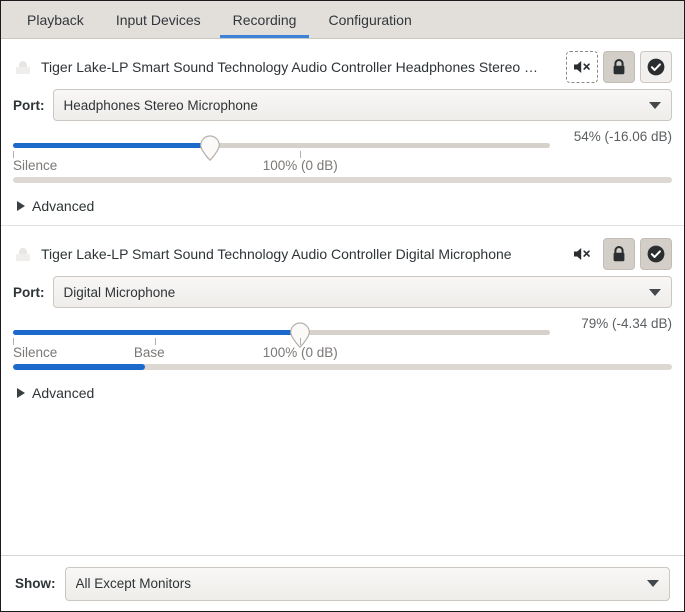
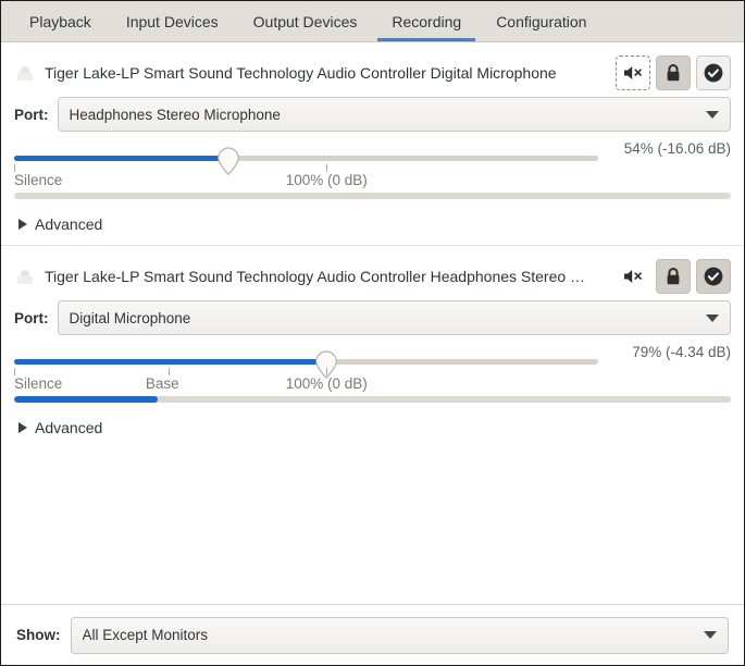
  Playback
  Input Devices
+ Output Devices
  Recording
  Configuration
- Tiger Lake-LP Smart Sound Technology Audio Controller Headphones Stereo …
+ Tiger Lake-LP Smart Sound Technology Audio Controller Digital Microphone
  Port:
  Headphones Stereo Microphone
  Silence
  100% (0 dB)
  54% (-16.06 dB)
  Advanced
- Tiger Lake-LP Smart Sound Technology Audio Controller Digital Microphone
+ Tiger Lake-LP Smart Sound Technology Audio Controller Headphones Stereo …
  Port:
  Digital Microphone
  Silence
  Base
  100% (0 dB)
  79% (-4.34 dB)
  Advanced
  Show:
  All Except Monitors
